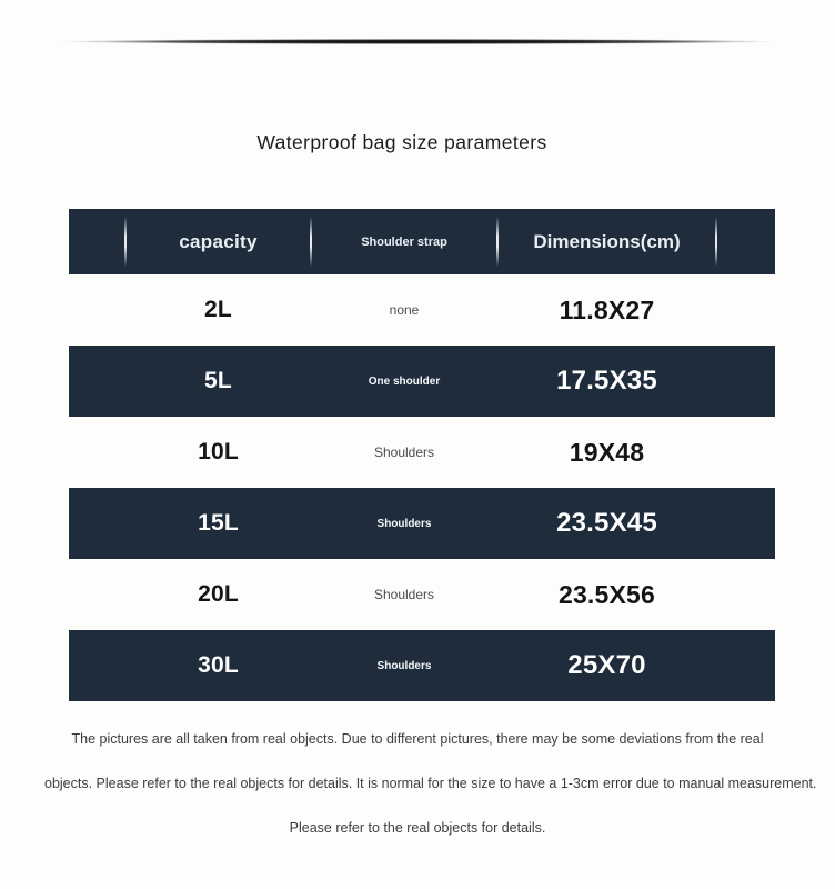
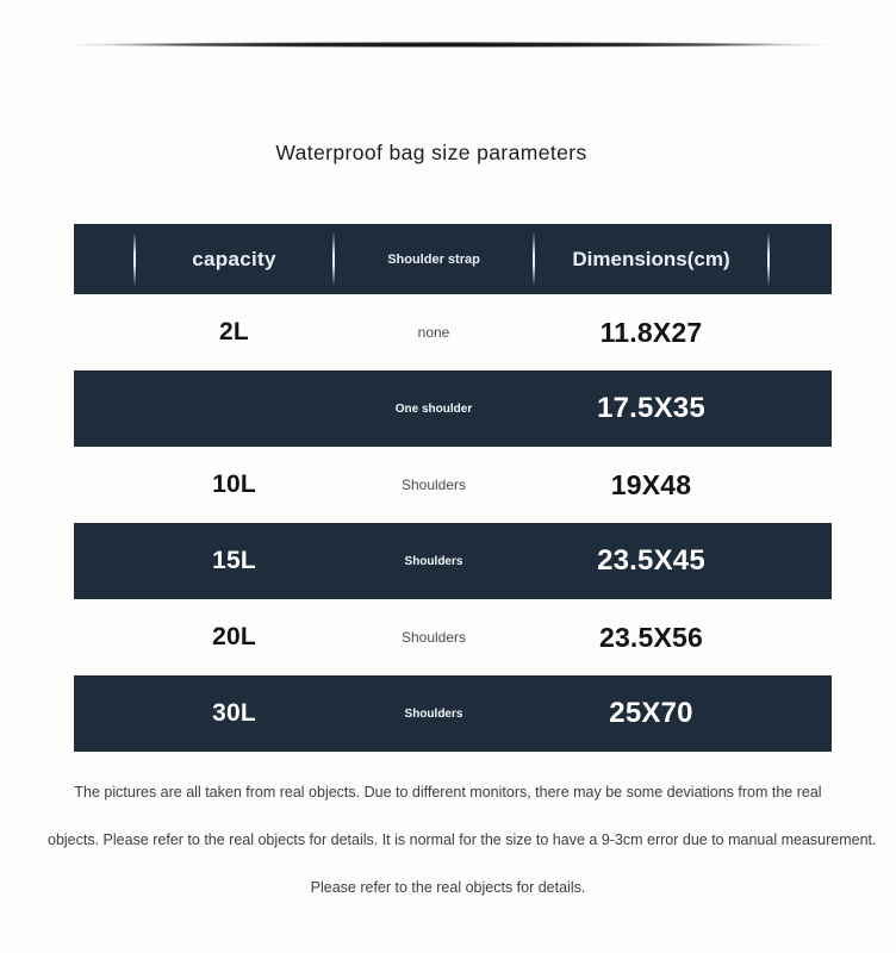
  Waterproof bag size parameters
  capacity
  Shoulder strap
  Dimensions(cm)
  2L
  none
  11.8X27
- 5L
  One shoulder
  17.5X35
  10L
  Shoulders
  19X48
  15L
  Shoulders
  23.5X45
  20L
  Shoulders
  23.5X56
  30L
  Shoulders
  25X70
- The pictures are all taken from real objects. Due to different pictures, there may be some deviations from the real
+ The pictures are all taken from real objects. Due to different monitors, there may be some deviations from the real
- objects. Please refer to the real objects for details. It is normal for the size to have a 1-3cm error due to manual measurement.
+ objects. Please refer to the real objects for details. It is normal for the size to have a 9-3cm error due to manual measurement.
  Please refer to the real objects for details.
